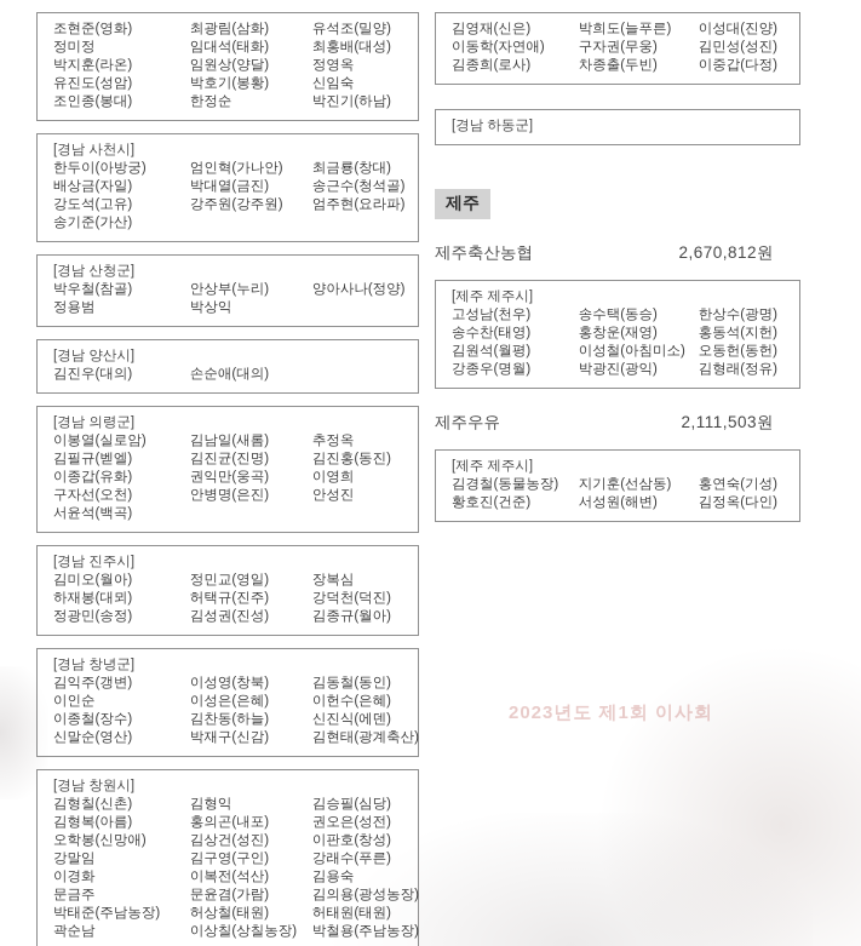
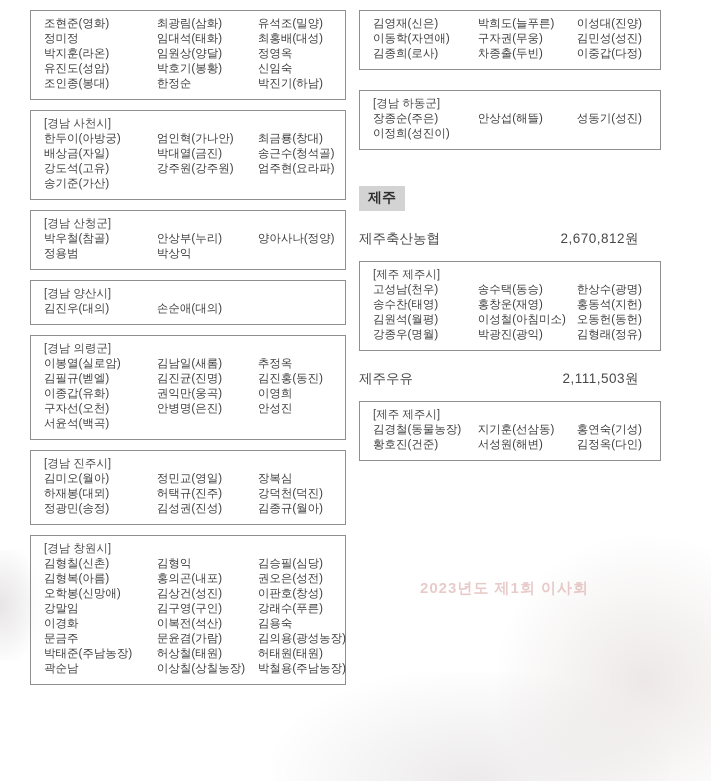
  2023년도 제1회 이사회
  조현준(영화)
  최광림(삼화)
  유석조(밀양)
  정미정
  임대석(태화)
  최홍배(대성)
  박지훈(라온)
  임원상(양달)
  정영옥
  유진도(성암)
  박호기(봉황)
  신임숙
  조인종(봉대)
  한정순
  박진기(하남)
  [경남 사천시]
  한두이(아방궁)
  엄인혁(가나안)
  최금룡(창대)
  배상금(자일)
  박대열(금진)
  송근수(청석골)
  강도석(고유)
  강주원(강주원)
  엄주현(요라파)
  송기준(가산)
  [경남 산청군]
  박우철(참골)
  안상부(누리)
  양아사나(정양)
  정용범
  박상익
  [경남 양산시]
  김진우(대의)
  손순애(대의)
  [경남 의령군]
  이봉열(실로암)
  김남일(새롬)
  추정옥
  김필규(벧엘)
  김진균(진명)
  김진홍(동진)
  이종갑(유화)
  권익만(웅곡)
  이영희
  구자선(오천)
  안병명(은진)
  안성진
  서윤석(백곡)
  [경남 진주시]
  김미오(월아)
  정민교(영일)
  장복심
  하재봉(대뫼)
  허택규(진주)
  강덕천(덕진)
  정광민(송정)
  김성권(진성)
  김종규(월아)
- [경남 창녕군]
- 김익주(갱변)
- 이성영(창북)
- 김동철(동인)
- 이인순
- 이성은(은혜)
- 이헌수(은혜)
- 이종철(장수)
- 김찬동(하늘)
- 신진식(에덴)
- 신말순(영산)
- 박재구(신감)
- 김현태(광계축산)
  [경남 창원시]
  김형칠(신촌)
  김형익
  김승필(심당)
  김형복(아름)
  홍의곤(내포)
  권오은(성전)
  오학봉(신망애)
  김상건(성진)
  이판호(창성)
  강말임
  김구영(구인)
  강래수(푸른)
  이경화
  이복전(석산)
  김용숙
  문금주
  문윤겸(가람)
  김의용(광성농장)
  박태준(주남농장)
  허상철(태원)
  허태원(태원)
  곽순남
  이상칠(상칠농장)
  박철용(주남농장)
  김영재(신은)
  박희도(늘푸른)
  이성대(진양)
  이동학(자연애)
  구자권(무웅)
  김민성(성진)
  김종희(로사)
  차종출(두빈)
  이중갑(다정)
  [경남 하동군]
+ 장종순(주은)
+ 안상섭(해뜰)
+ 성동기(성진)
+ 이정희(성진이)
  제주
  제주축산농협
  2,670,812원
  [제주 제주시]
  고성남(천우)
  송수택(동승)
  한상수(광명)
  송수찬(태영)
  홍창운(재영)
  홍동석(지헌)
  김원석(월평)
  이성철(아침미소)
  오동헌(동헌)
  강종우(명월)
  박광진(광익)
  김형래(정유)
  제주우유
  2,111,503원
  [제주 제주시]
  김경철(동물농장)
  지기훈(선삼동)
  홍연숙(기성)
  황호진(건준)
  서성원(해변)
  김정옥(다인)
